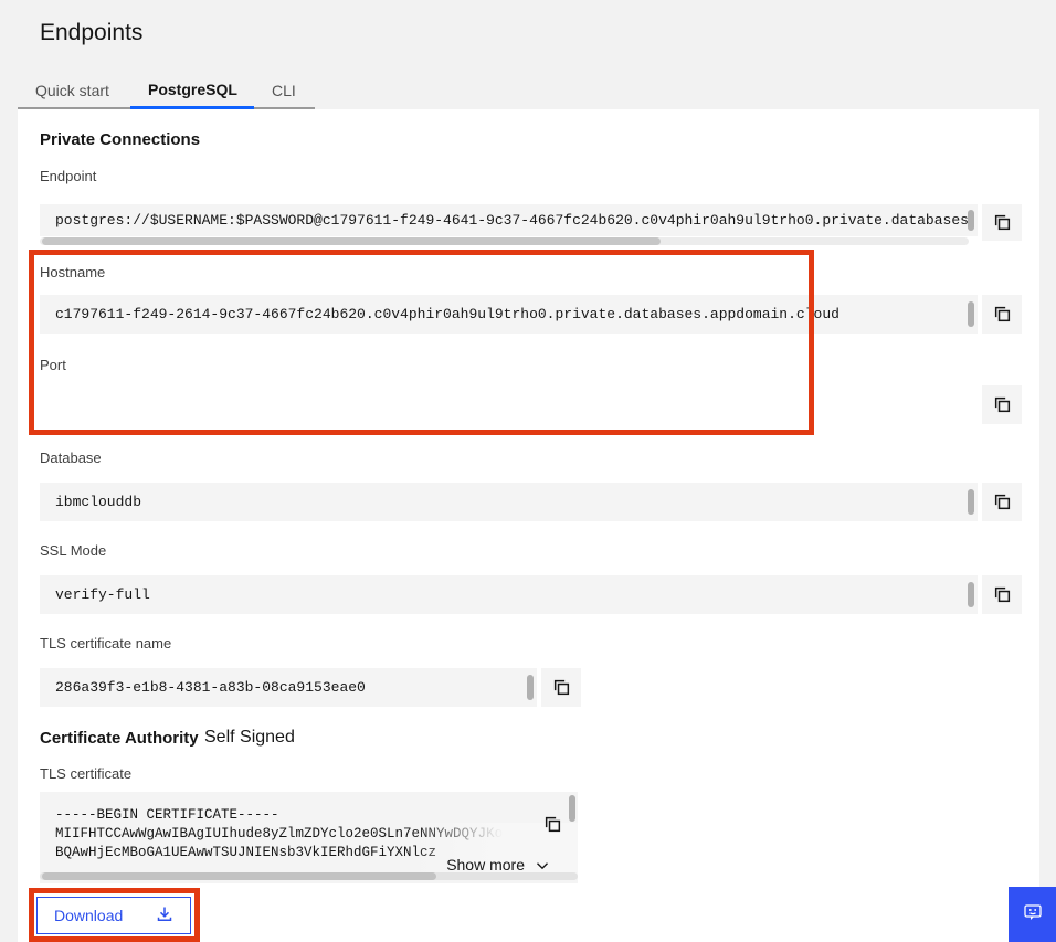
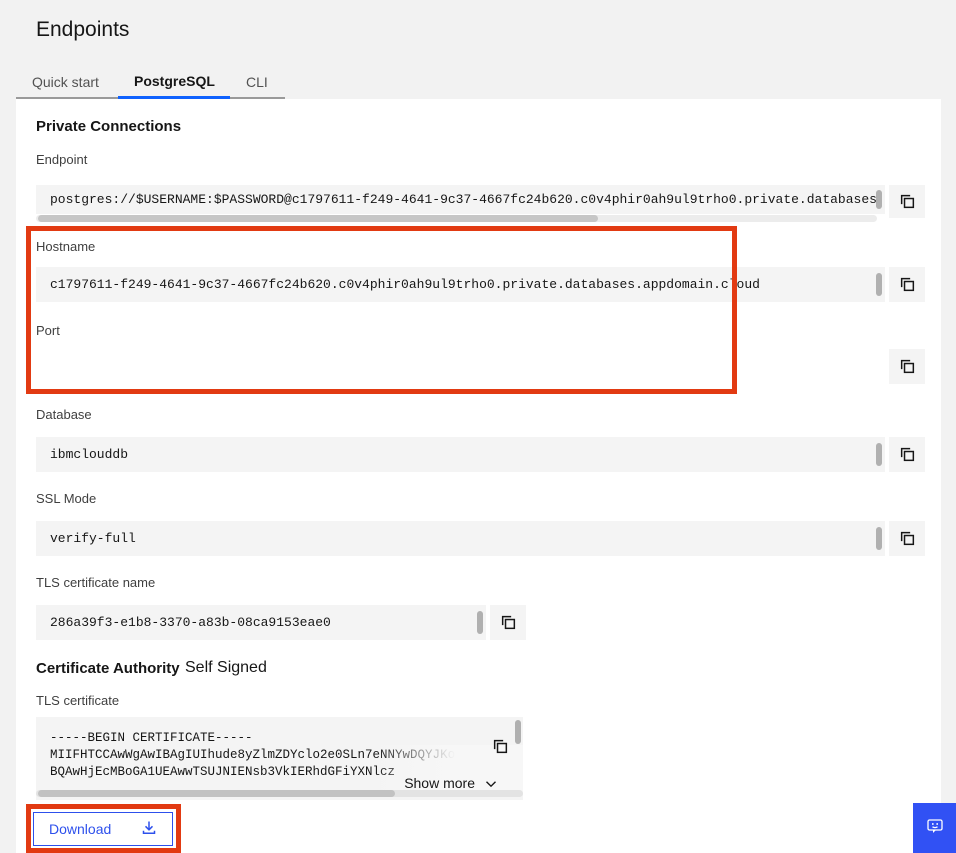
  Endpoints
  Quick start
  PostgreSQL
  CLI
  Private Connections
  Endpoint
  postgres://$USERNAME:$PASSWORD@c1797611-f249-4641-9c37-4667fc24b620.c0v4phir0ah9ul9trho0.private.databases
  Hostname
- c1797611-f249-2614-9c37-4667fc24b620.c0v4phir0ah9ul9trho0.private.databases.appdomain.cloud
+ c1797611-f249-4641-9c37-4667fc24b620.c0v4phir0ah9ul9trho0.private.databases.appdomain.cloud
  Port
  Database
  ibmclouddb
  SSL Mode
  verify-full
  TLS certificate name
- 286a39f3-e1b8-4381-a83b-08ca9153eae0
+ 286a39f3-e1b8-3370-a83b-08ca9153eae0
  Certificate Authority
  Self Signed
  TLS certificate
  -----BEGIN CERTIFICATE-----
  MIIFHTCCAwWgAwIBAgIUIhude8yZlmZDYclo2e0SLn7
  BQAwHjEcMBoGA1UEAwwTSUJNIENsb3VkIERhdGFiYXN
  Show more
  Download
